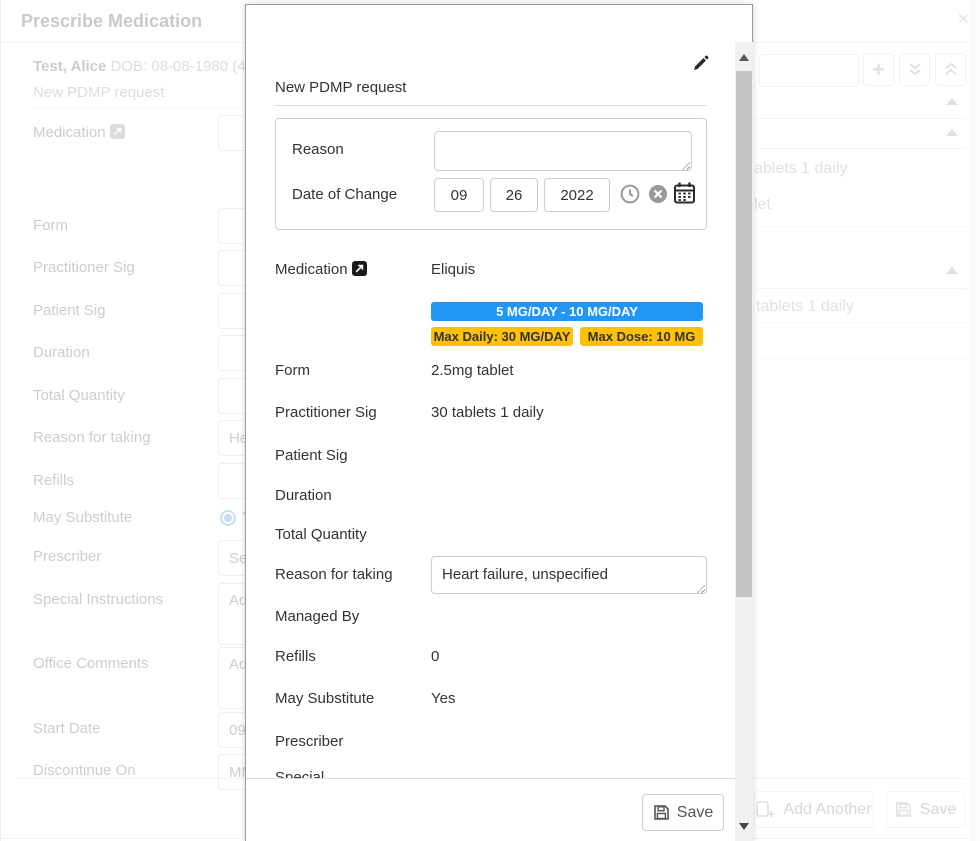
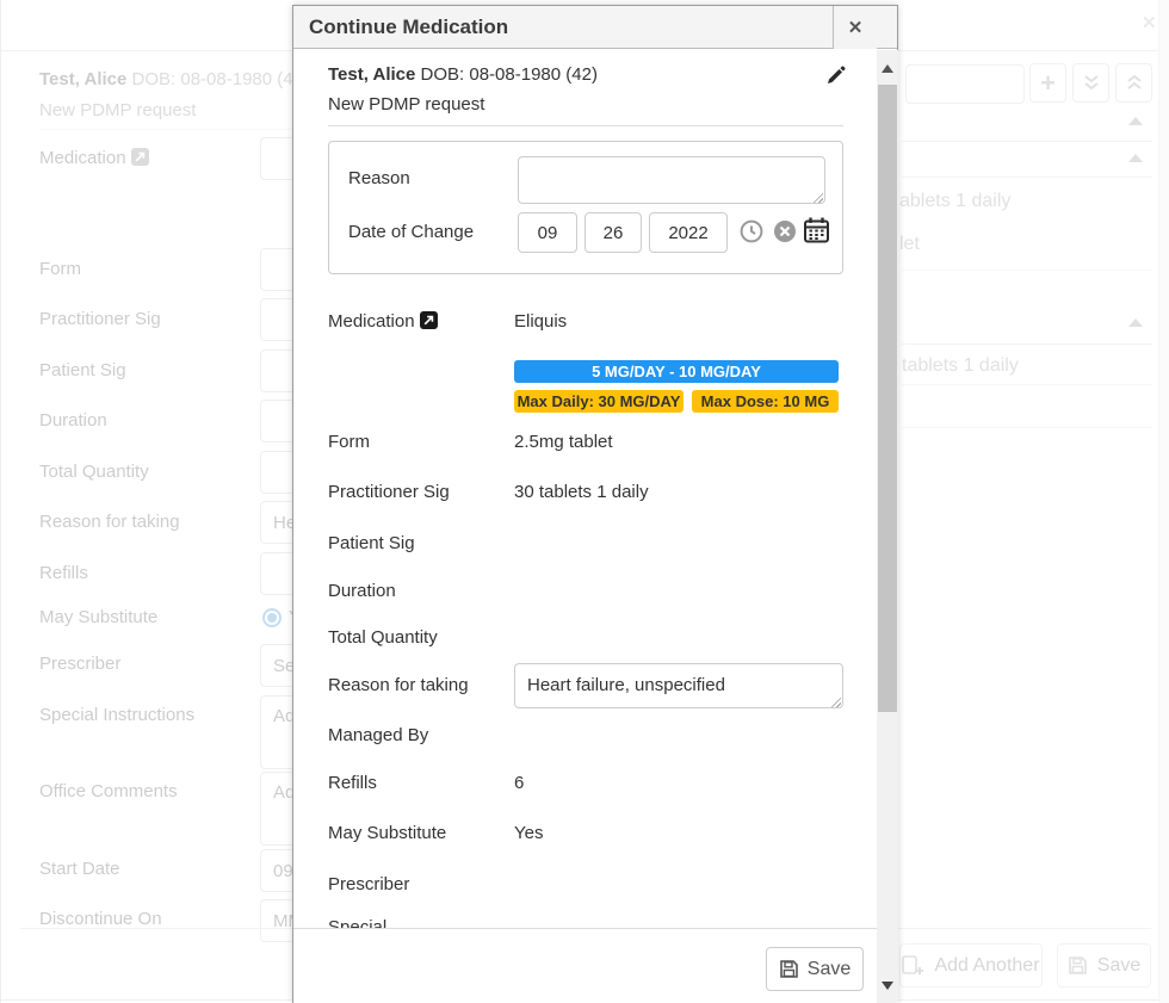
- Prescribe Medication
  Test, Alice DOB: 08-08-1980 (4
  New PDMP request
  Medication
  Form
  Practitioner Sig
  Patient Sig
  Duration
  Total Quantity
  Reason for taking
  He
  Refills
  May Substitute
  Prescriber
  Se
  Special Instructions
  Ad
  Office Comments
  Ad
  Start Date
  09
  Discontinue On
  +
  ablets 1 daily
  let
  tablets 1 daily
  Add Another
  Save
+ Continue Medication
+ ✕
+ Test, Alice DOB: 08-08-1980 (42)
  New PDMP request
  Reason
  Date of Change
  09
  26
  2022
  Medication
  Eliquis
  5 MG/DAY - 10 MG/DAY
  Max Daily: 30 MG/DAY
  Max Dose: 10 MG
  Form
  2.5mg tablet
  Practitioner Sig
  30 tablets 1 daily
  Patient Sig
  Duration
  Total Quantity
  Reason for taking
  Heart failure, unspecified
  Managed By
  Refills
- 0
+ 6
  May Substitute
  Yes
  Prescriber
  Save
